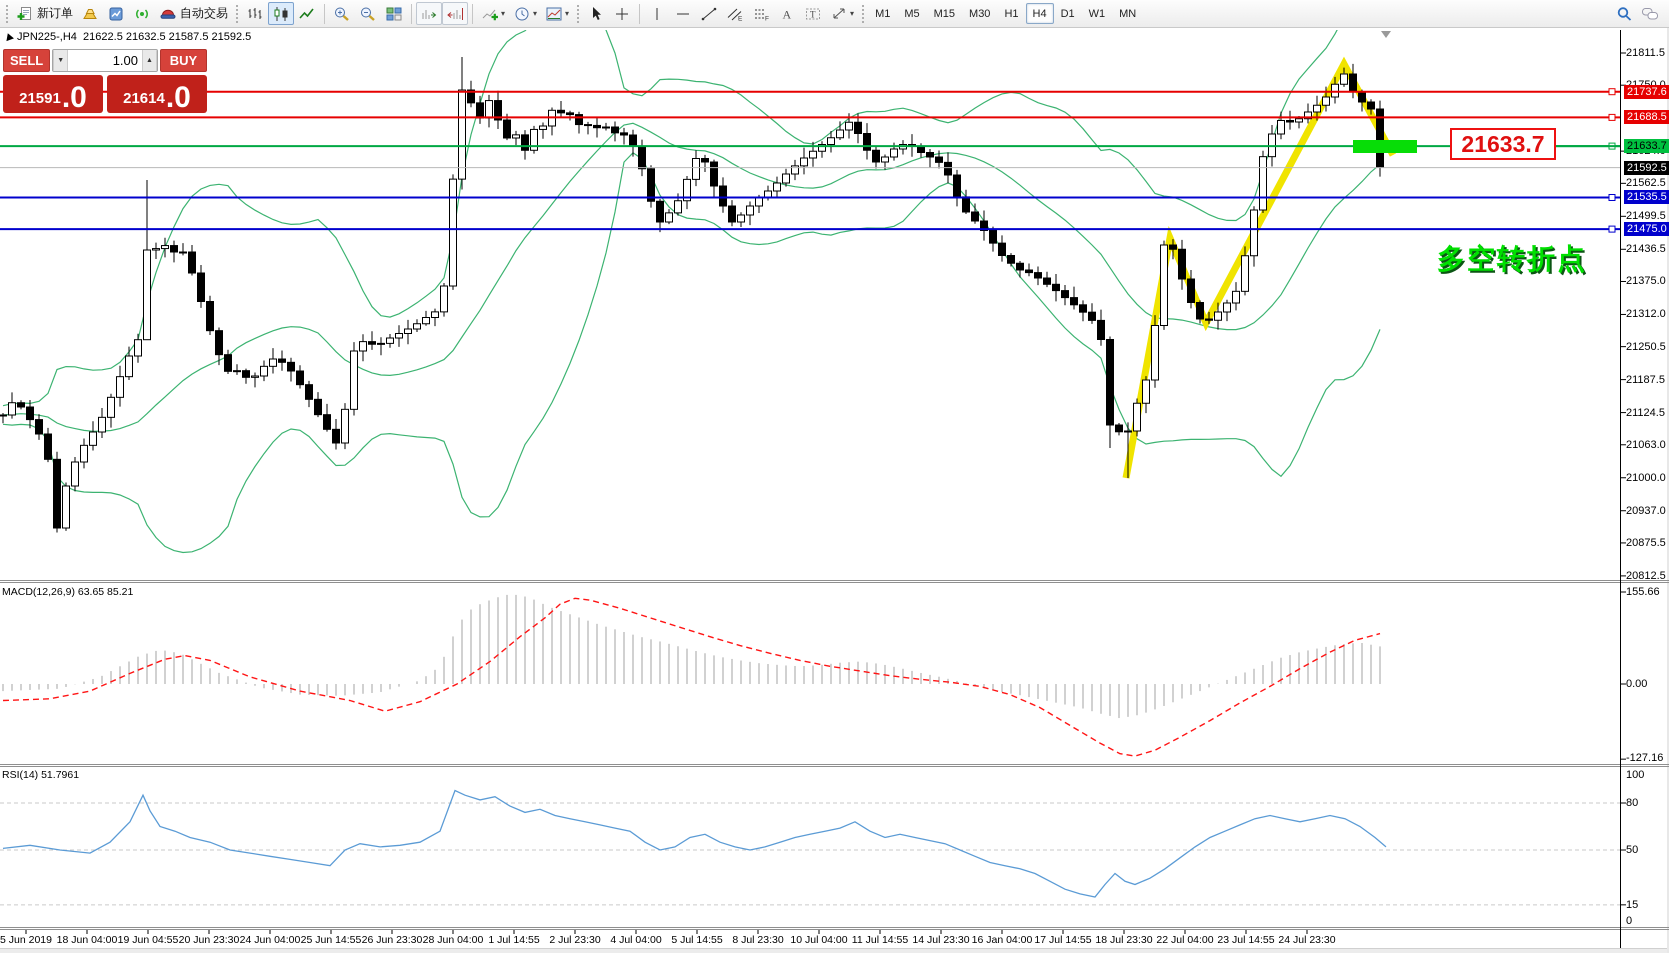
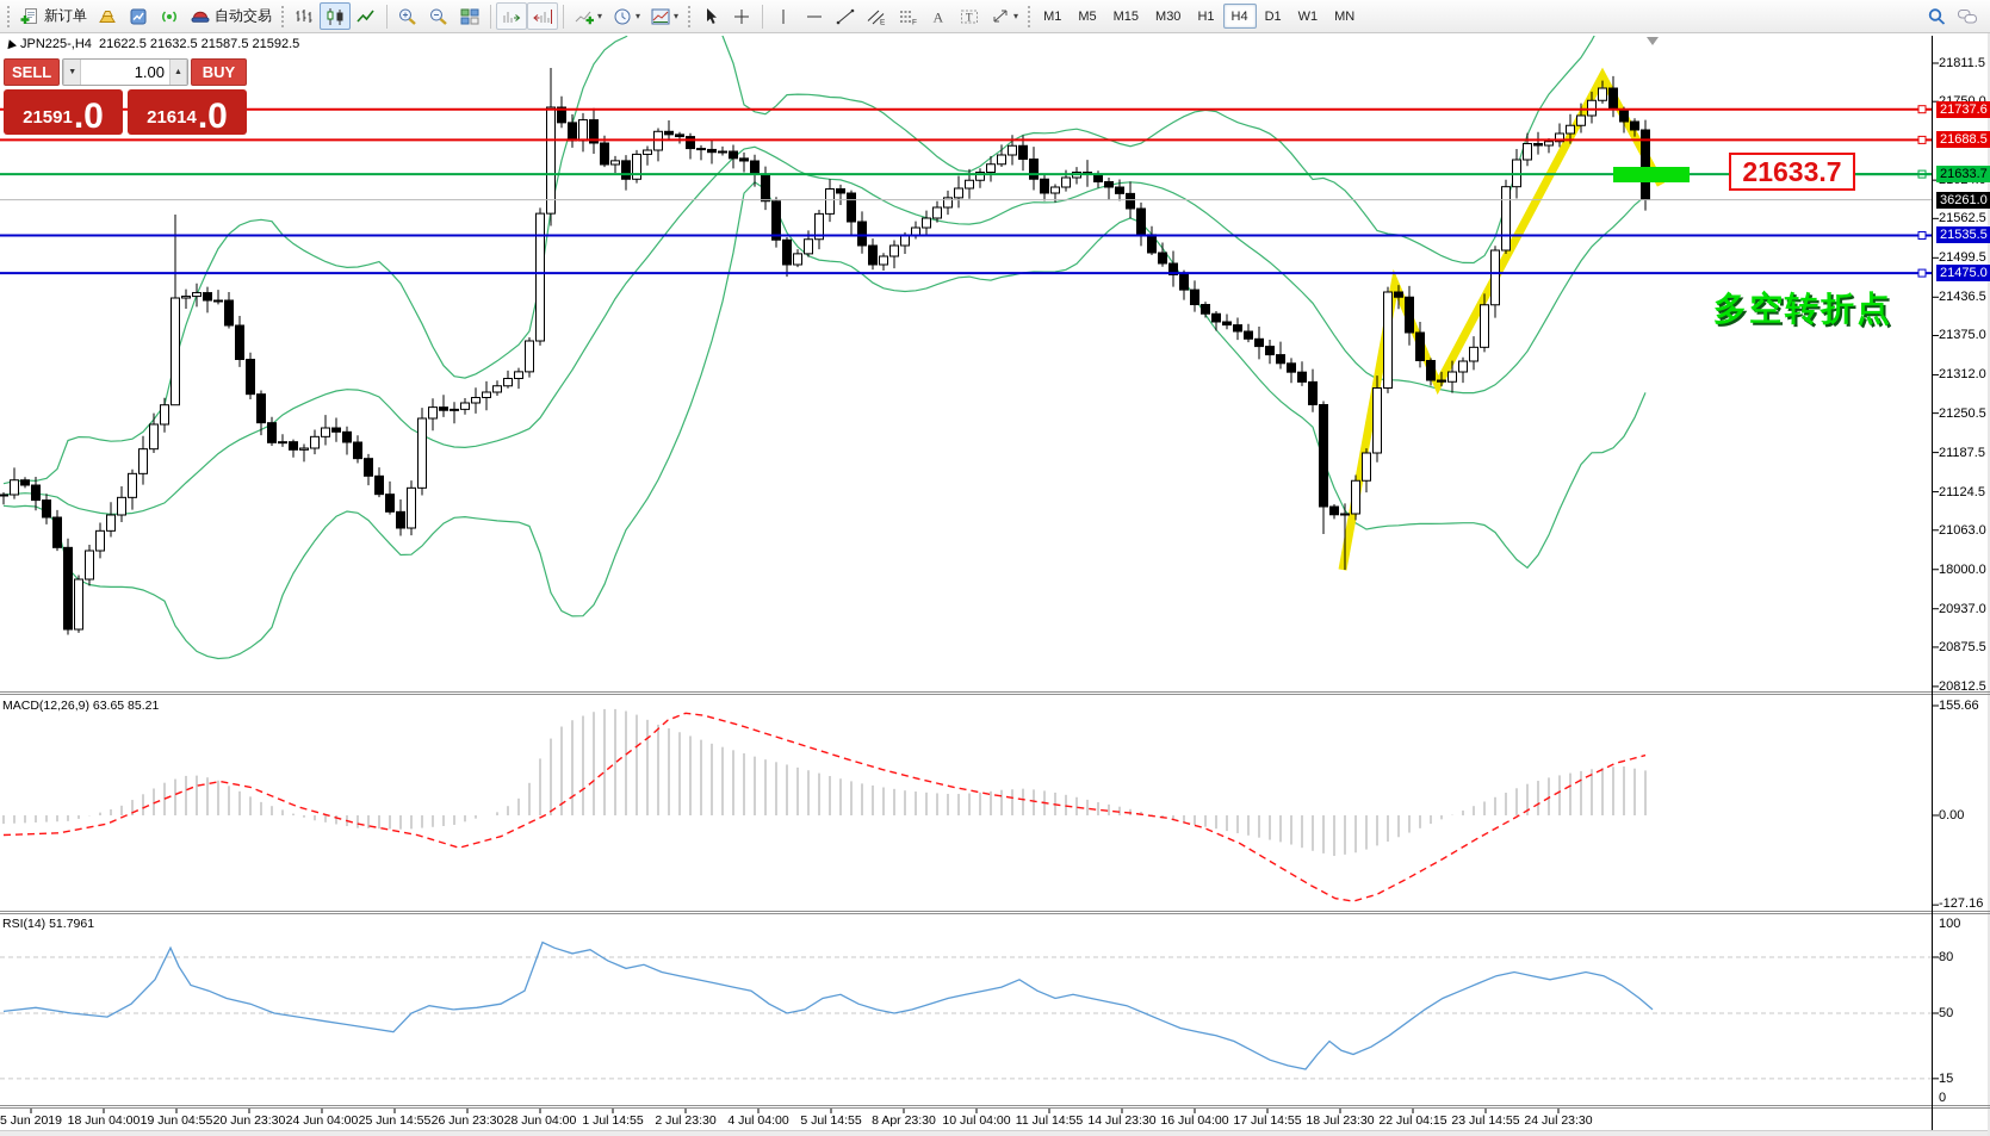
  新订单
  自动交易
  ▾
  ▾
  ▾
  A
  T
  ▾
  M1
  M5
  M15
  M30
  H1
  H4
  D1
  W1
  MN
  JPN225-,H4 21622.5 21632.5 21587.5 21592.5
  SELL
  1.00
  BUY
  21591
  .0
  21614
  .0
  21811.5
  21562.5
  21499.5
  21436.5
  21375.0
  21312.0
  21250.5
  21187.5
  21124.5
  21063.0
- 21000.0
+ 18000.0
  20937.0
  20875.5
  20812.5
  21737.6
  21688.5
  21633.7
- 21592.5
+ 36261.0
  21535.5
  21475.0
  155.66
  0.00
  -127.16
  100
  80
  50
  15
  0
  5 Jun 2019
  18 Jun 04:00
  19 Jun 04:55
  20 Jun 23:30
  24 Jun 04:00
  25 Jun 14:55
  26 Jun 23:30
  28 Jun 04:00
  1 Jul 14:55
  2 Jul 23:30
  4 Jul 04:00
  5 Jul 14:55
- 8 Jul 23:30
+ 8 Apr 23:30
  10 Jul 04:00
  11 Jul 14:55
  14 Jul 23:30
- 16 Jan 04:00
+ 16 Jul 04:00
  17 Jul 14:55
  18 Jul 23:30
- 22 Jul 04:00
+ 22 Jul 04:15
  23 Jul 14:55
  24 Jul 23:30
  MACD(12,26,9) 63.65 85.21
  RSI(14) 51.7961
  多空转折点
  21633.7
